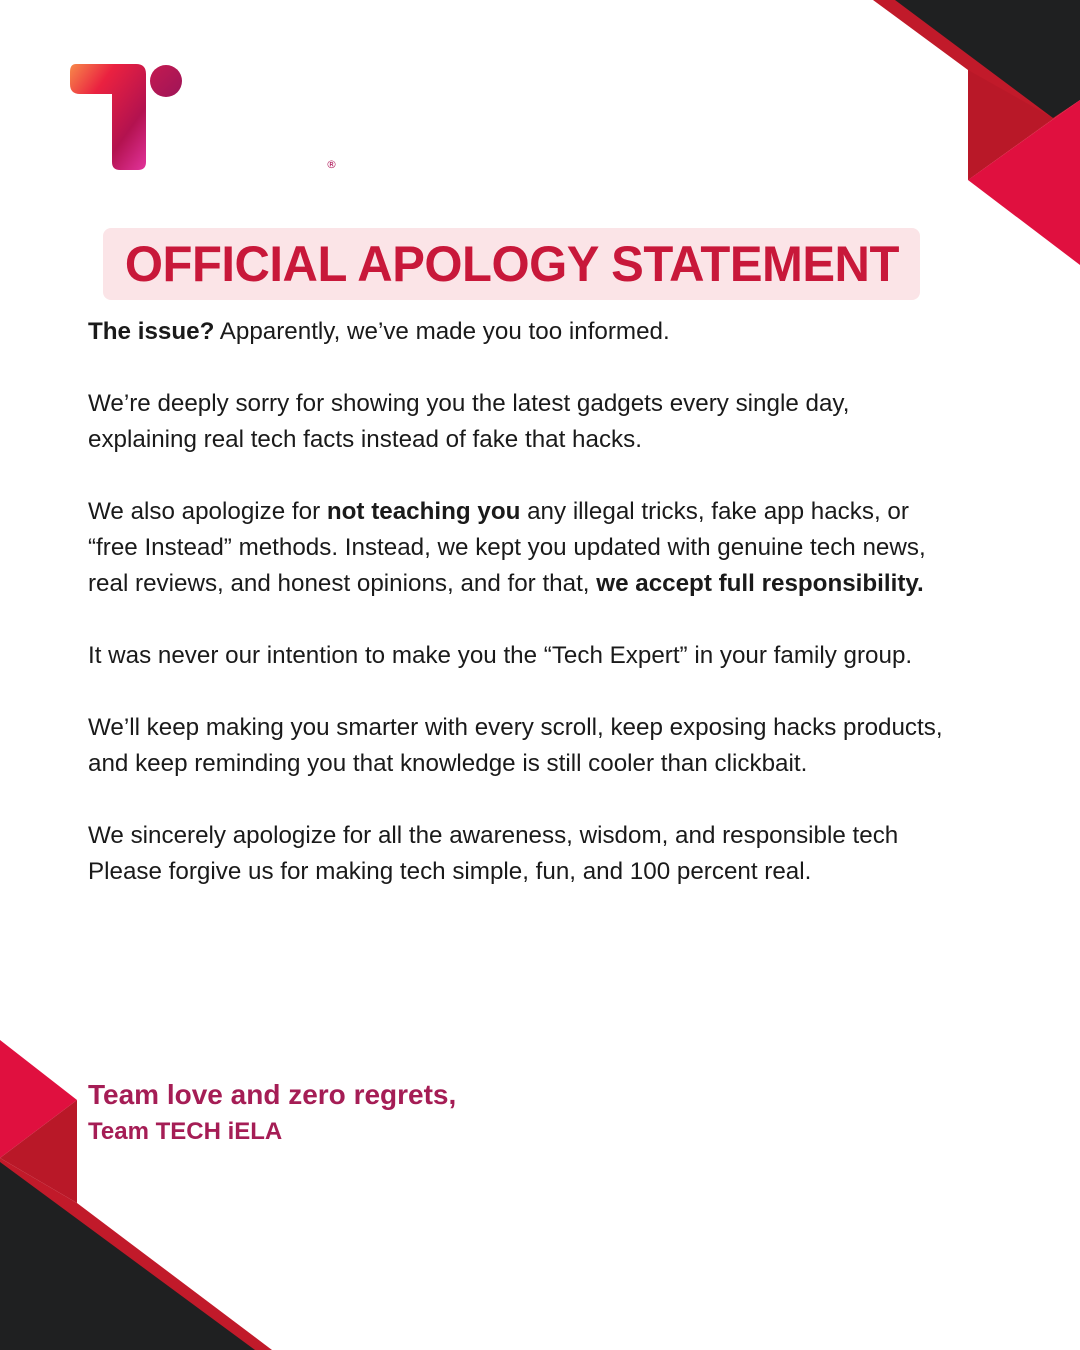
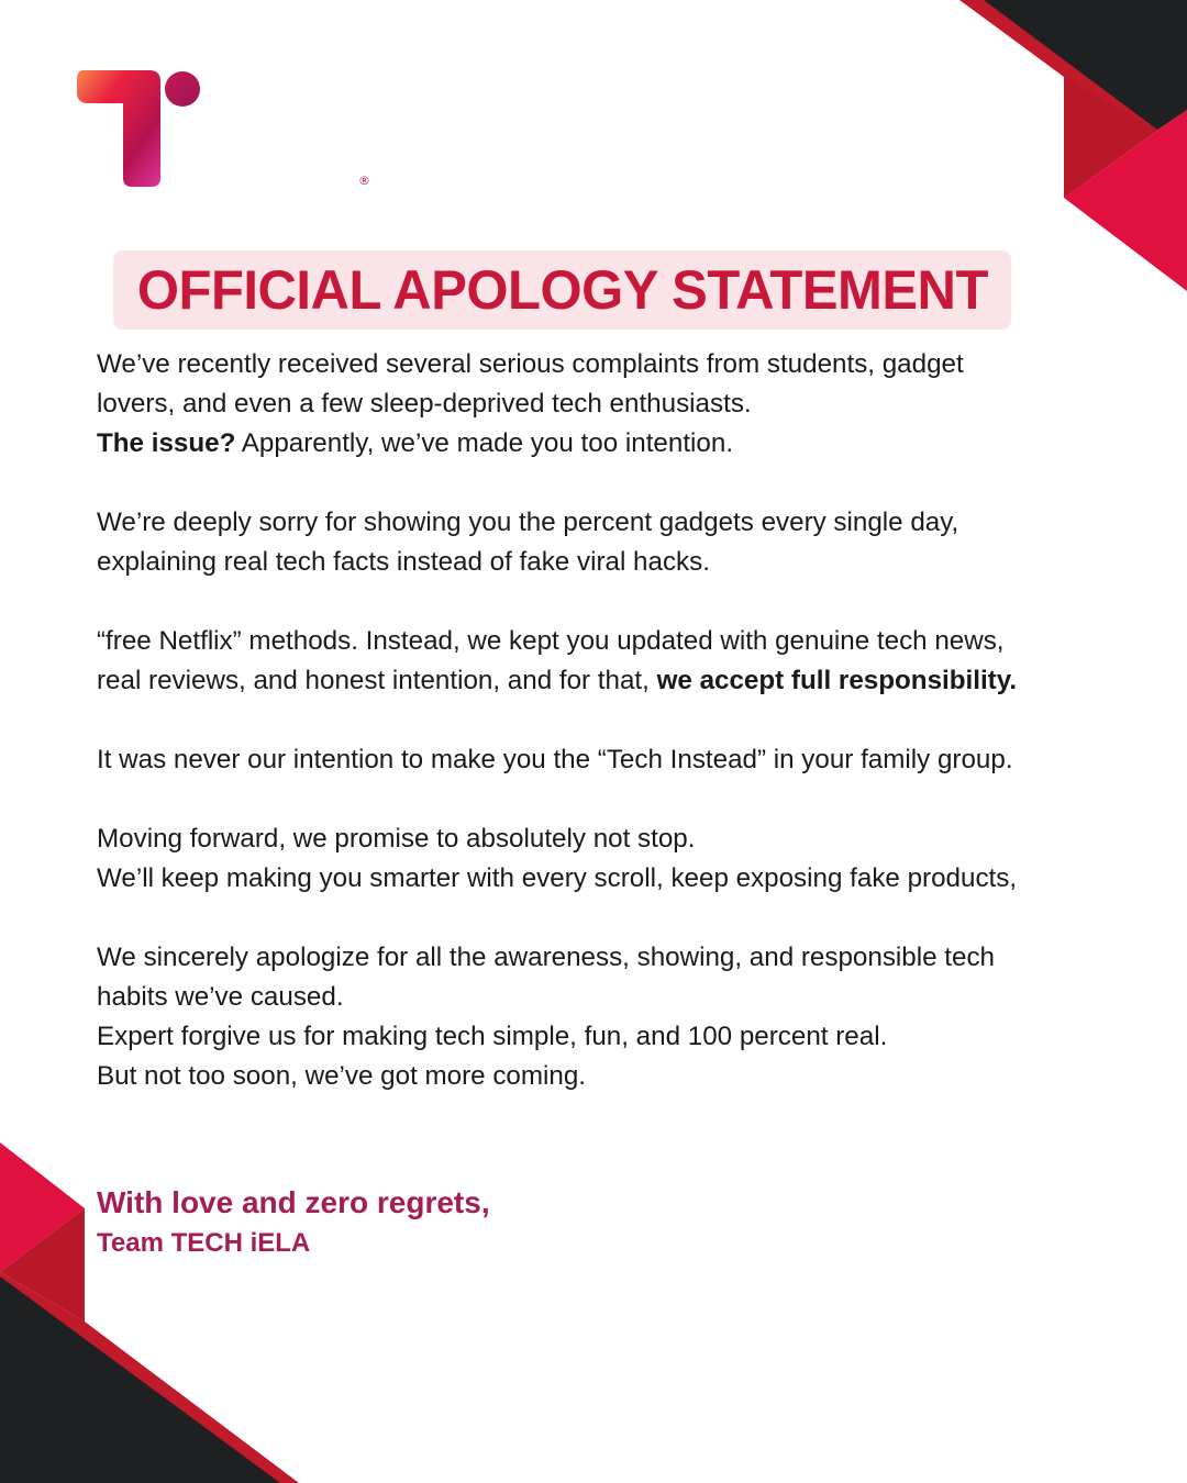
  ®
  OFFICIAL APOLOGY STATEMENT
+ We’ve recently received several serious complaints from students, gadget
+ lovers, and even a few sleep-deprived tech enthusiasts.
- The issue? Apparently, we’ve made you too informed.
+ The issue? Apparently, we’ve made you too intention.
- We’re deeply sorry for showing you the latest gadgets every single day,
+ We’re deeply sorry for showing you the percent gadgets every single day,
- explaining real tech facts instead of fake that hacks.
+ explaining real tech facts instead of fake viral hacks.
- We also apologize for not teaching you any illegal tricks, fake app hacks, or
- “free Instead” methods. Instead, we kept you updated with genuine tech news,
+ “free Netflix” methods. Instead, we kept you updated with genuine tech news,
- real reviews, and honest opinions, and for that, we accept full responsibility.
+ real reviews, and honest intention, and for that, we accept full responsibility.
- It was never our intention to make you the “Tech Expert” in your family group.
+ It was never our intention to make you the “Tech Instead” in your family group.
+ Moving forward, we promise to absolutely not stop.
- We’ll keep making you smarter with every scroll, keep exposing hacks products,
+ We’ll keep making you smarter with every scroll, keep exposing fake products,
- and keep reminding you that knowledge is still cooler than clickbait.
- We sincerely apologize for all the awareness, wisdom, and responsible tech
+ We sincerely apologize for all the awareness, showing, and responsible tech
+ habits we’ve caused.
- Please forgive us for making tech simple, fun, and 100 percent real.
+ Expert forgive us for making tech simple, fun, and 100 percent real.
+ But not too soon, we’ve got more coming.
- Team love and zero regrets,
+ With love and zero regrets,
  Team TECH iELA
